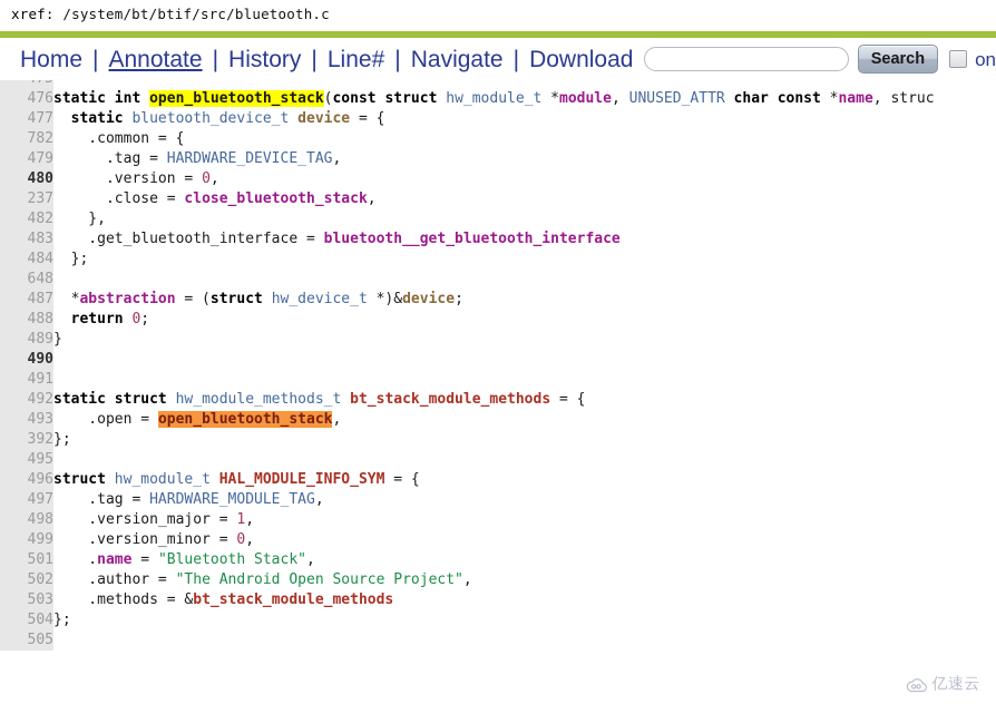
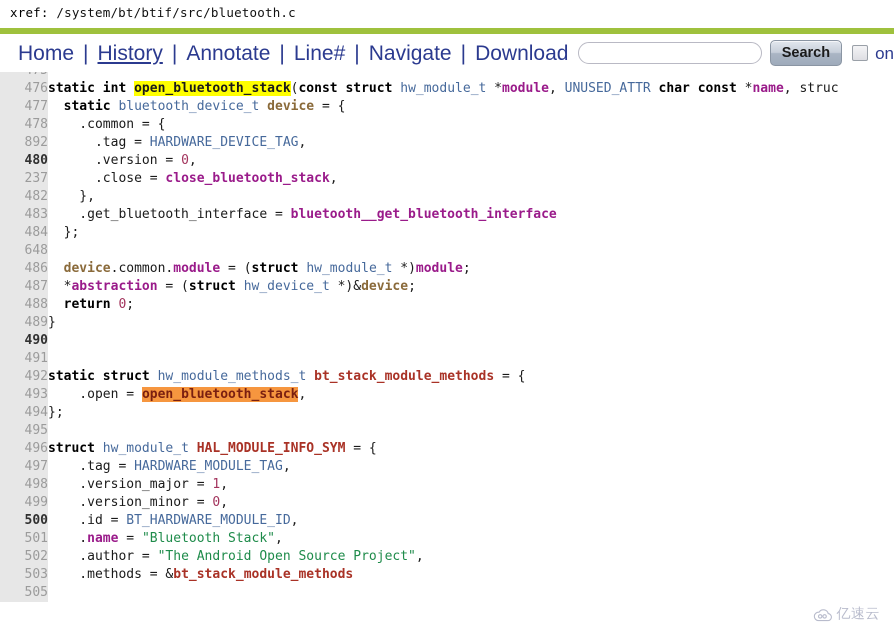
  xref: /system/bt/btif/src/bluetooth.c
  Home
  |
- Annotate
+ History
  |
- History
+ Annotate
  |
  Line#
  |
  Navigate
  |
  Download
  Search
  on
  476	static int open_bluetooth_stack(const struct hw_module_t *module, UNUSED_ATTR char const *name, struc
  477	static bluetooth_device_t device = {
- 782	.common = {
+ 478	.common = {
- 479	.tag = HARDWARE_DEVICE_TAG,
+ 892	.tag = HARDWARE_DEVICE_TAG,
  480	.version = 0,
  237	.close = close_bluetooth_stack,
  482	},
  483	.get_bluetooth_interface = bluetooth__get_bluetooth_interface
  484	};
  648
+ 486	device.common.module = (struct hw_module_t *)module;
  487	*abstraction = (struct hw_device_t *)&device;
  488	return 0;
  489	}
  490
  491
  492	static struct hw_module_methods_t bt_stack_module_methods = {
  493	.open = open_bluetooth_stack,
- 392	};
+ 494	};
  495
  496	struct hw_module_t HAL_MODULE_INFO_SYM = {
  497	.tag = HARDWARE_MODULE_TAG,
  498	.version_major = 1,
  499	.version_minor = 0,
+ 500	.id = BT_HARDWARE_MODULE_ID,
  501	.name = "Bluetooth Stack",
  502	.author = "The Android Open Source Project",
  503	.methods = &bt_stack_module_methods
- 504	};
  505
  亿速云
